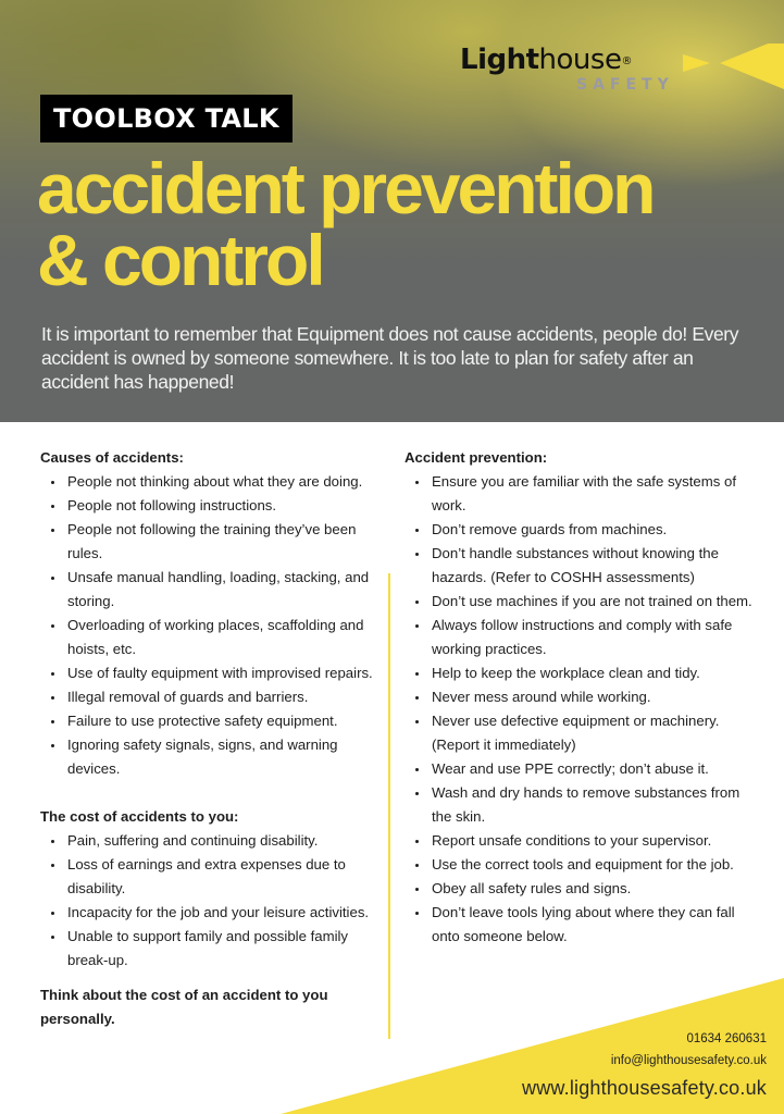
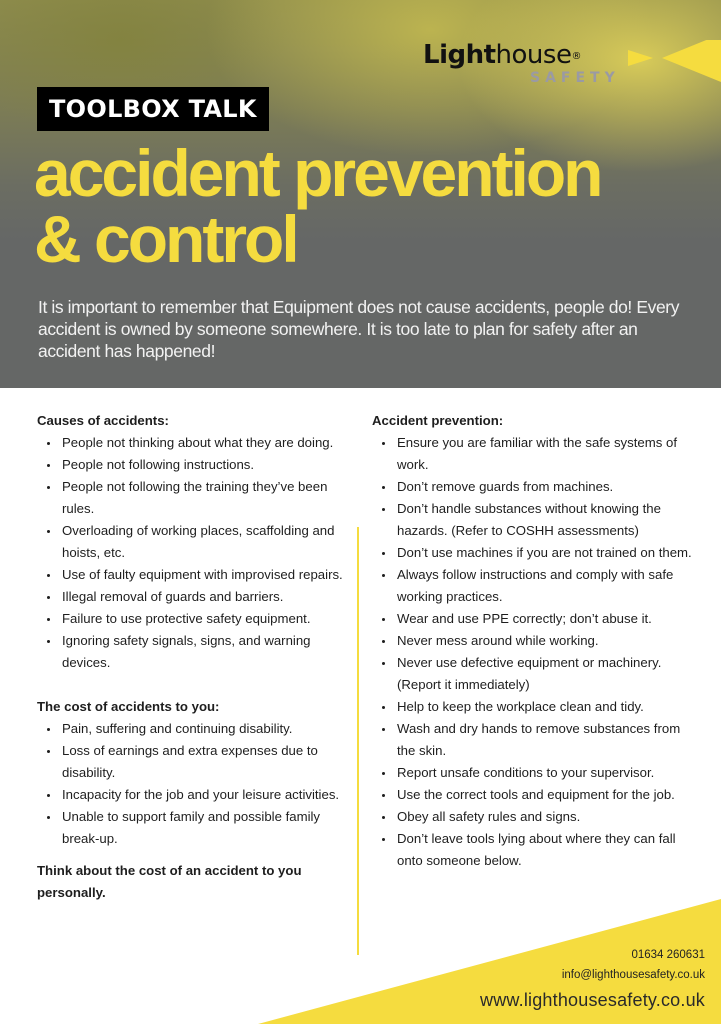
  Lighthouse®
  SAFETY
  TOOLBOX TALK
  accident prevention
  & control
  It is important to remember that Equipment does not cause accidents, people do! Every accident is owned by someone somewhere. It is too late to plan for safety after an accident has happened!
  Causes of accidents:
  People not thinking about what they are doing.
  People not following instructions.
  People not following the training they’ve been rules.
- Unsafe manual handling, loading, stacking, and storing.
  Overloading of working places, scaffolding and hoists, etc.
  Use of faulty equipment with improvised repairs.
  Illegal removal of guards and barriers.
  Failure to use protective safety equipment.
  Ignoring safety signals, signs, and warning devices.
  The cost of accidents to you:
  Pain, suffering and continuing disability.
  Loss of earnings and extra expenses due to disability.
  Incapacity for the job and your leisure activities.
  Unable to support family and possible family break-up.
  Think about the cost of an accident to you personally.
  Accident prevention:
  Ensure you are familiar with the safe systems of work.
  Don’t remove guards from machines.
  Don’t handle substances without knowing the hazards. (Refer to COSHH assessments)
  Don’t use machines if you are not trained on them.
  Always follow instructions and comply with safe working practices.
- Help to keep the workplace clean and tidy.
+ Wear and use PPE correctly; don’t abuse it.
  Never mess around while working.
  Never use defective equipment or machinery. (Report it immediately)
- Wear and use PPE correctly; don’t abuse it.
+ Help to keep the workplace clean and tidy.
  Wash and dry hands to remove substances from the skin.
  Report unsafe conditions to your supervisor.
  Use the correct tools and equipment for the job.
  Obey all safety rules and signs.
  Don’t leave tools lying about where they can fall onto someone below.
  01634 260631
  info@lighthousesafety.co.uk
  www.lighthousesafety.co.uk
